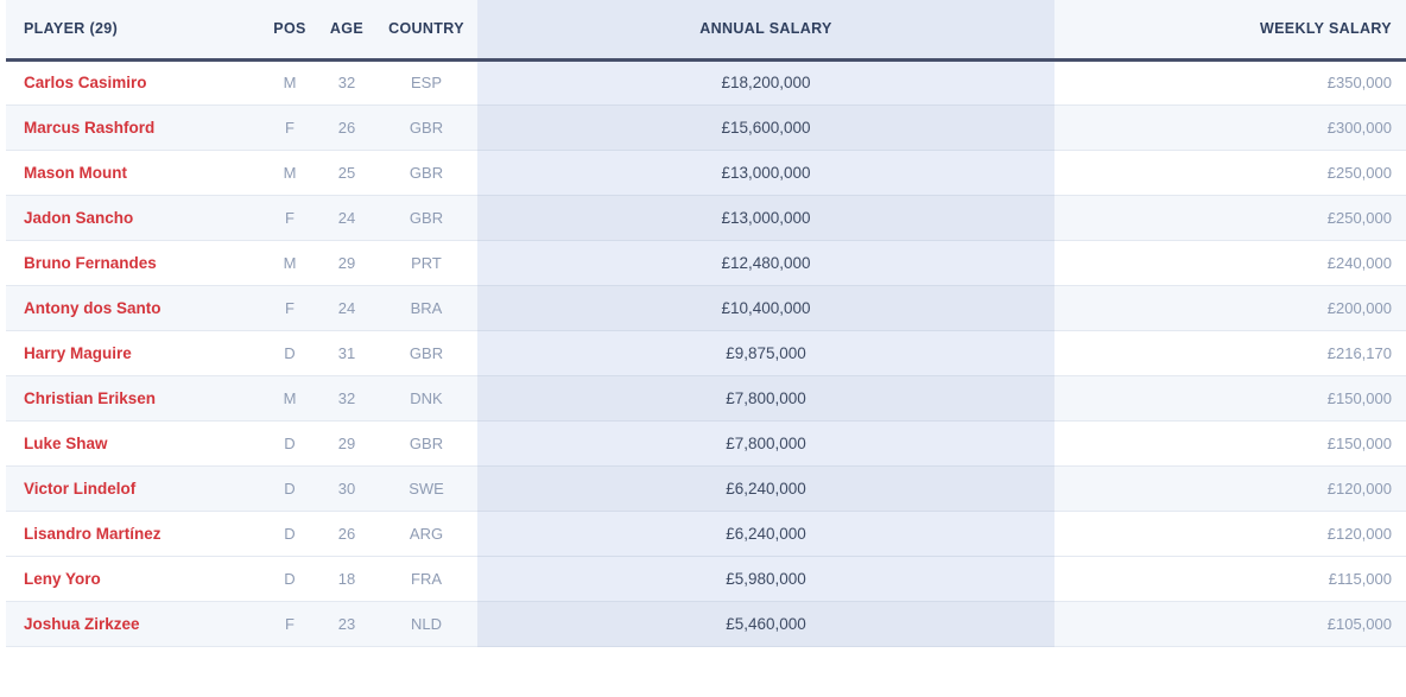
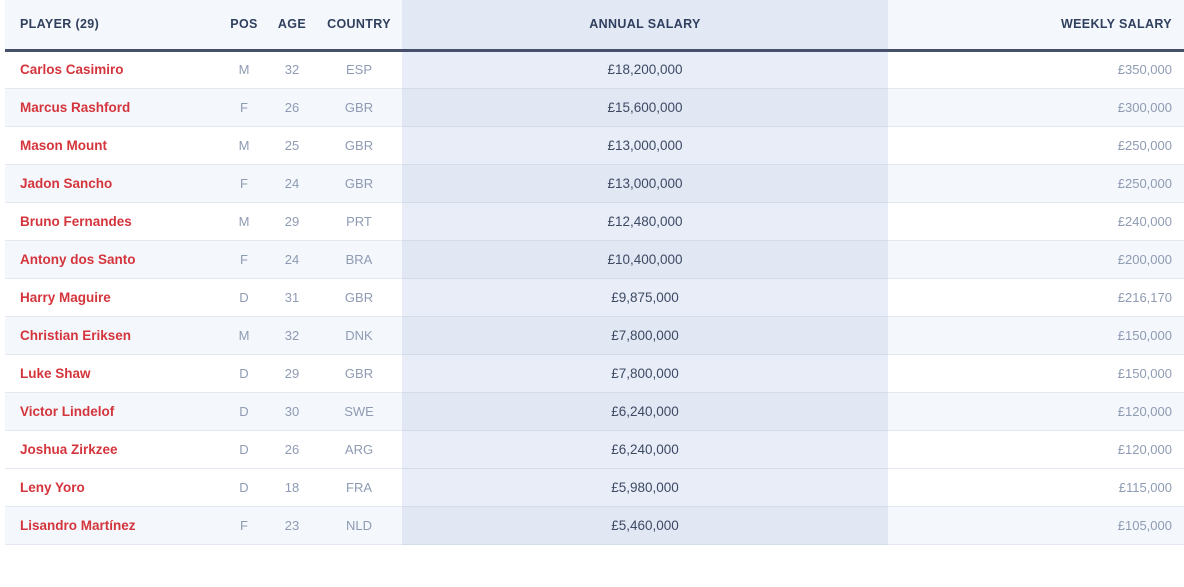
  PLAYER (29)	POS	AGE	COUNTRY	ANNUAL SALARY	WEEKLY SALARY
  Carlos Casimiro	M	32	ESP	£18,200,000	£350,000
  Marcus Rashford	F	26	GBR	£15,600,000	£300,000
  Mason Mount	M	25	GBR	£13,000,000	£250,000
  Jadon Sancho	F	24	GBR	£13,000,000	£250,000
  Bruno Fernandes	M	29	PRT	£12,480,000	£240,000
  Antony dos Santo	F	24	BRA	£10,400,000	£200,000
  Harry Maguire	D	31	GBR	£9,875,000	£216,170
  Christian Eriksen	M	32	DNK	£7,800,000	£150,000
  Luke Shaw	D	29	GBR	£7,800,000	£150,000
  Victor Lindelof	D	30	SWE	£6,240,000	£120,000
- Lisandro Martínez	D	26	ARG	£6,240,000	£120,000
+ Joshua Zirkzee	D	26	ARG	£6,240,000	£120,000
  Leny Yoro	D	18	FRA	£5,980,000	£115,000
- Joshua Zirkzee	F	23	NLD	£5,460,000	£105,000
+ Lisandro Martínez	F	23	NLD	£5,460,000	£105,000
